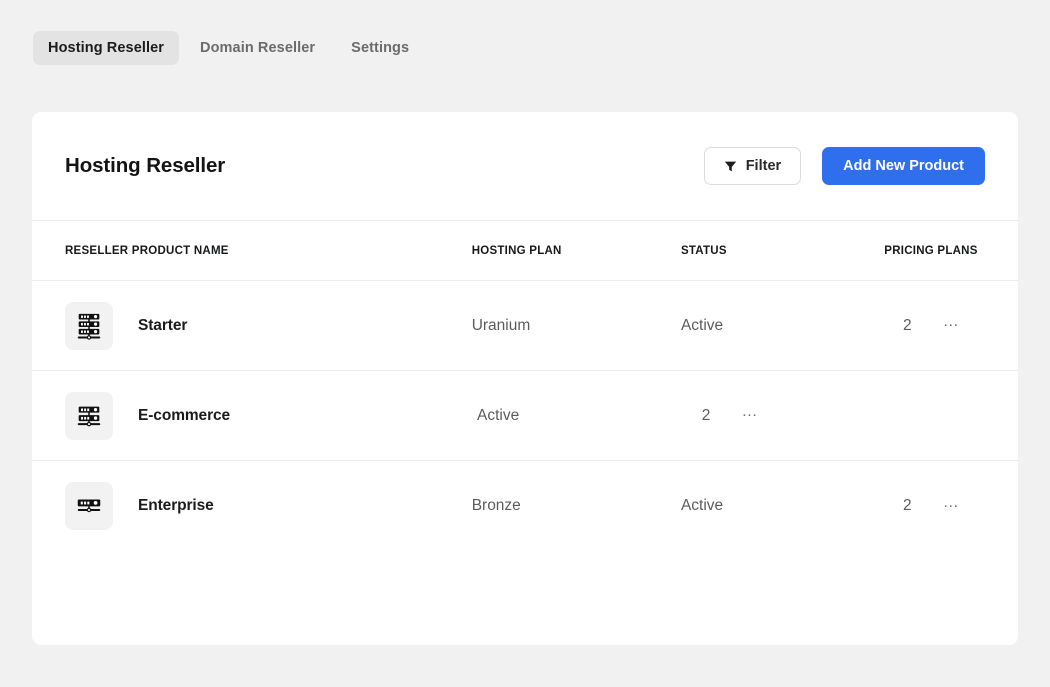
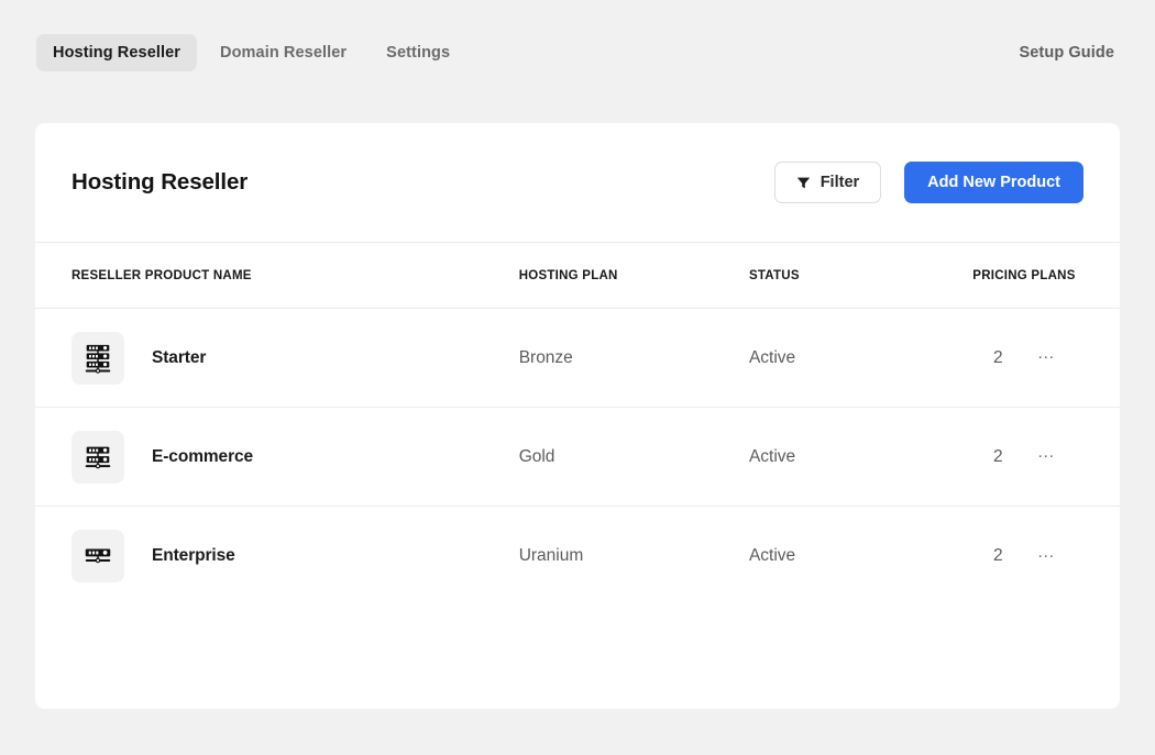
  Hosting Reseller
  Domain Reseller
  Settings
+ Setup Guide
  Hosting Reseller
  Filter
  Add New Product
  RESELLER PRODUCT NAME
  HOSTING PLAN
  STATUS
  PRICING PLANS
  Starter
- Uranium
+ Bronze
  Active
  2
  …
  E-commerce
+ Gold
  Active
  2
  …
  Enterprise
- Bronze
+ Uranium
  Active
  2
  …
